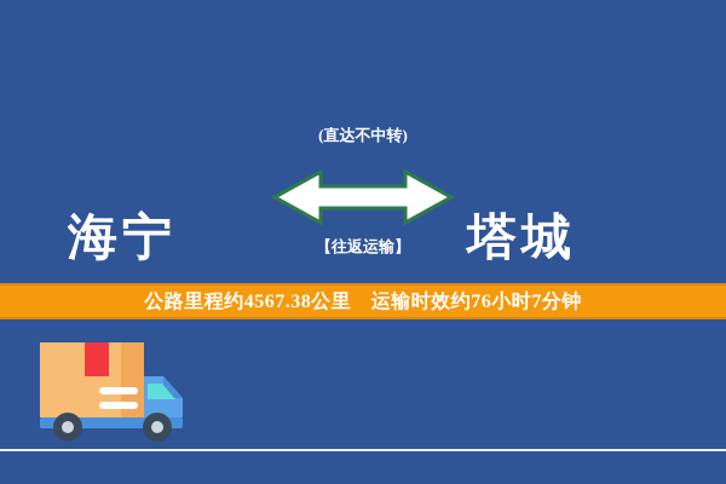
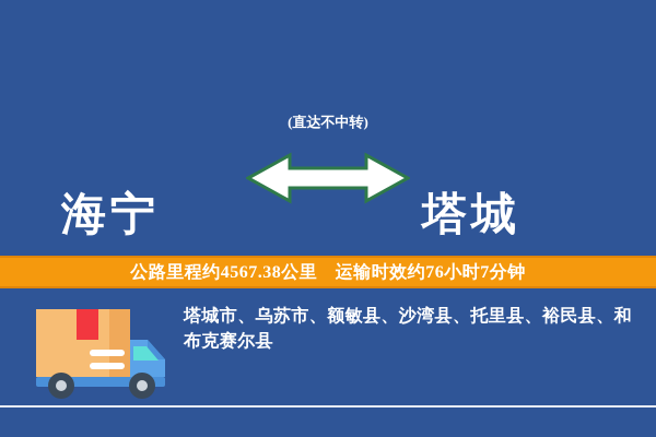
  海宁
  (直达不中转)
- 【往返运输】
  塔城
  公路里程约4567.38公里 运输时效约76小时7分钟
+ 塔城市、乌苏市、额敏县、沙湾县、托里县、裕民县、和布克赛尔县
